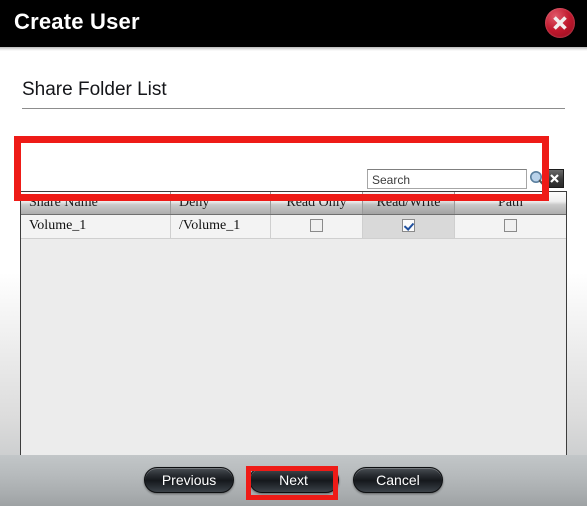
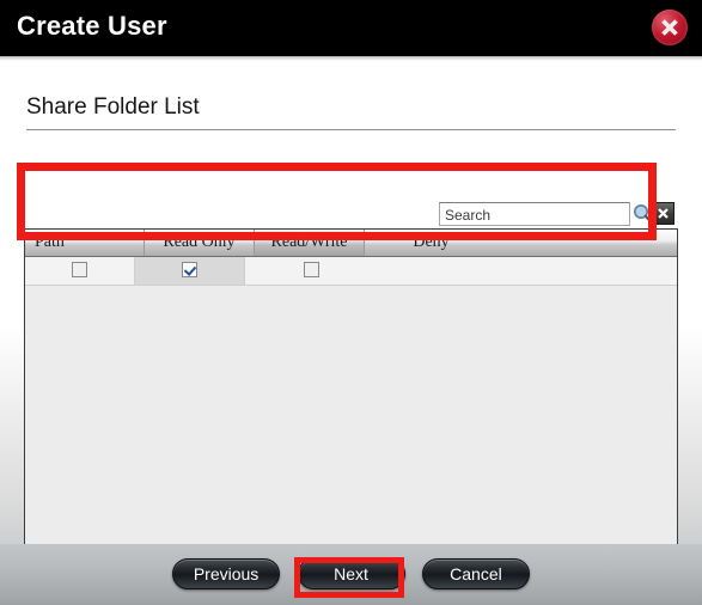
  Create User
  Share Folder List
  Search
- Share Name
- Deny
+ Path
  Read Only
  Read/Write
- Path
+ Deny
- Volume_1
- /Volume_1
  Previous Next Cancel
